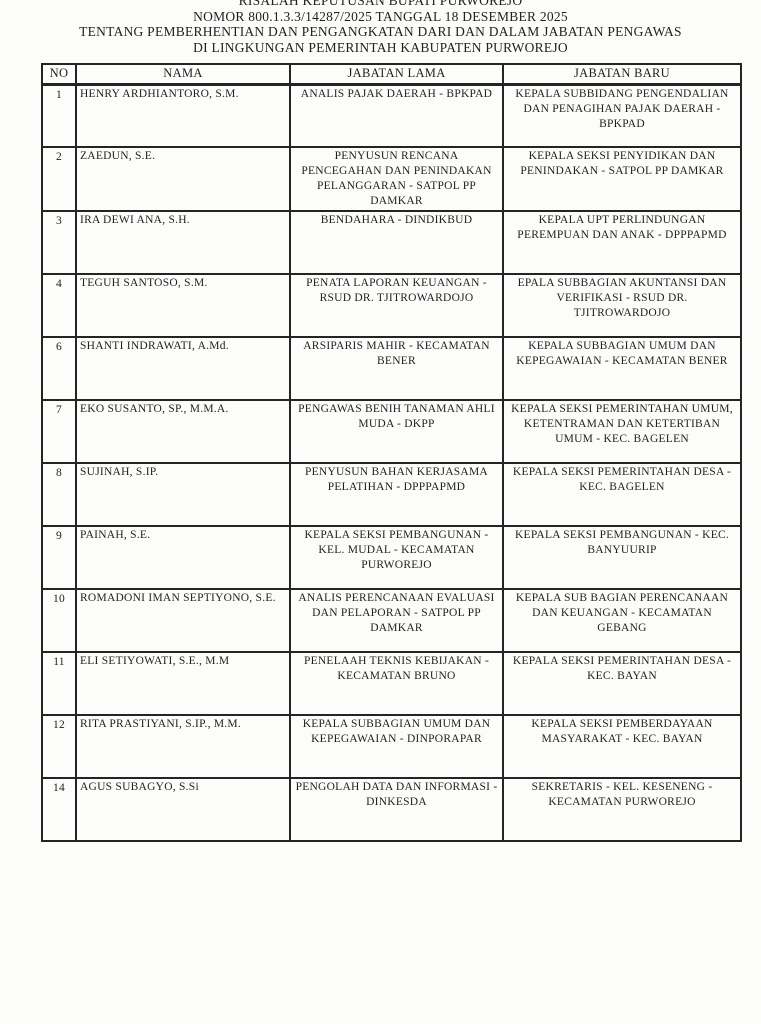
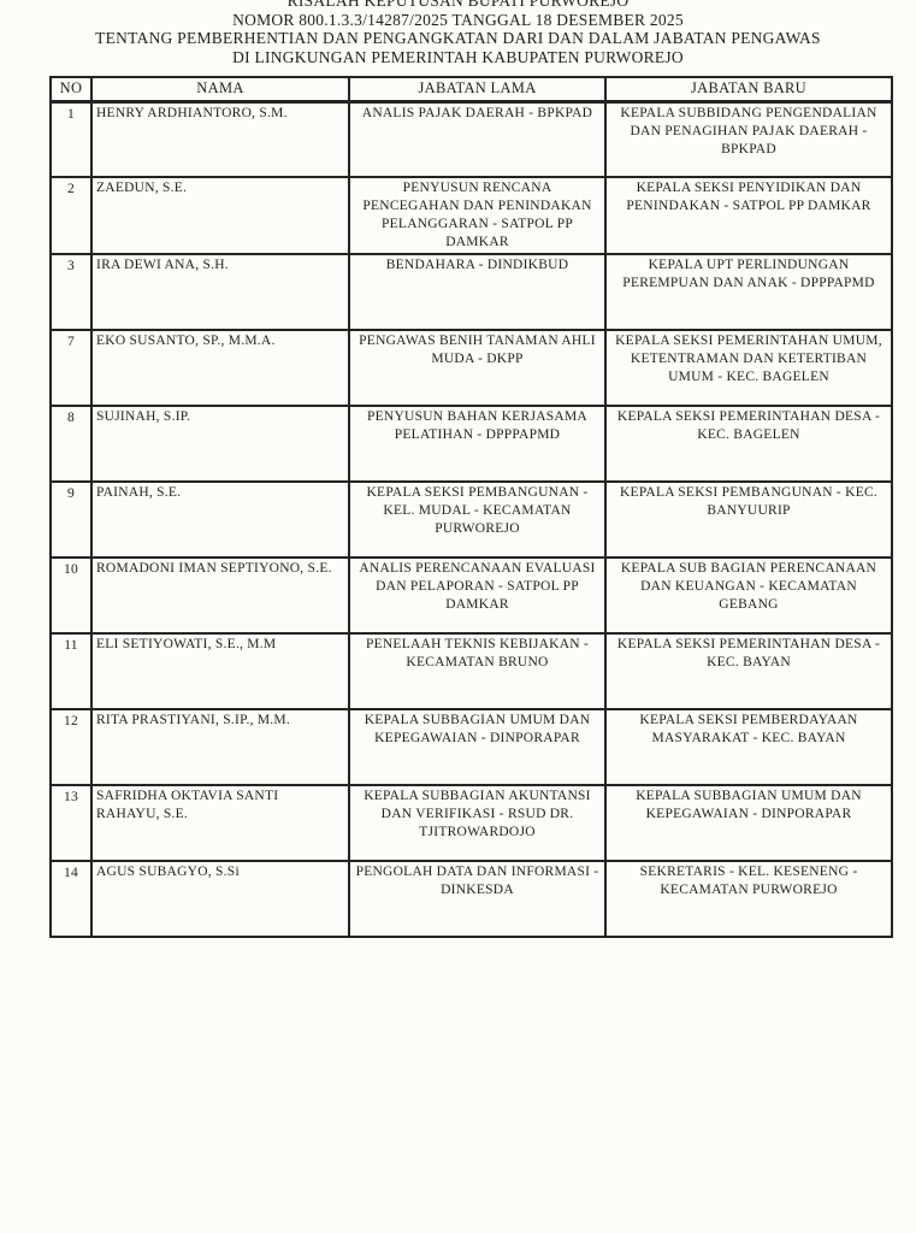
  RISALAH KEPUTUSAN BUPATI PURWOREJO
  NOMOR 800.1.3.3/14287/2025 TANGGAL 18 DESEMBER 2025
  TENTANG PEMBERHENTIAN DAN PENGANGKATAN DARI DAN DALAM JABATAN PENGAWAS
  DI LINGKUNGAN PEMERINTAH KABUPATEN PURWOREJO
  NO	NAMA	JABATAN LAMA	JABATAN BARU
  1	HENRY ARDHIANTORO, S.M.	ANALIS PAJAK DAERAH - BPKPAD	KEPALA SUBBIDANG PENGENDALIAN DAN PENAGIHAN PAJAK DAERAH - BPKPAD
  2	ZAEDUN, S.E.	PENYUSUN RENCANA PENCEGAHAN DAN PENINDAKAN PELANGGARAN - SATPOL PP DAMKAR	KEPALA SEKSI PENYIDIKAN DAN PENINDAKAN - SATPOL PP DAMKAR
  3	IRA DEWI ANA, S.H.	BENDAHARA - DINDIKBUD	KEPALA UPT PERLINDUNGAN PEREMPUAN DAN ANAK - DPPPAPMD
- 4	TEGUH SANTOSO, S.M.	PENATA LAPORAN KEUANGAN - RSUD DR. TJITROWARDOJO	EPALA SUBBAGIAN AKUNTANSI DAN VERIFIKASI - RSUD DR. TJITROWARDOJO
- 6	SHANTI INDRAWATI, A.Md.	ARSIPARIS MAHIR - KECAMATAN BENER	KEPALA SUBBAGIAN UMUM DAN KEPEGAWAIAN - KECAMATAN BENER
  7	EKO SUSANTO, SP., M.M.A.	PENGAWAS BENIH TANAMAN AHLI MUDA - DKPP	KEPALA SEKSI PEMERINTAHAN UMUM, KETENTRAMAN DAN KETERTIBAN UMUM - KEC. BAGELEN
  8	SUJINAH, S.IP.	PENYUSUN BAHAN KERJASAMA PELATIHAN - DPPPAPMD	KEPALA SEKSI PEMERINTAHAN DESA - KEC. BAGELEN
  9	PAINAH, S.E.	KEPALA SEKSI PEMBANGUNAN - KEL. MUDAL - KECAMATAN PURWOREJO	KEPALA SEKSI PEMBANGUNAN - KEC. BANYUURIP
  10	ROMADONI IMAN SEPTIYONO, S.E.	ANALIS PERENCANAAN EVALUASI DAN PELAPORAN - SATPOL PP DAMKAR	KEPALA SUB BAGIAN PERENCANAAN DAN KEUANGAN - KECAMATAN GEBANG
  11	ELI SETIYOWATI, S.E., M.M	PENELAAH TEKNIS KEBIJAKAN - KECAMATAN BRUNO	KEPALA SEKSI PEMERINTAHAN DESA - KEC. BAYAN
  12	RITA PRASTIYANI, S.IP., M.M.	KEPALA SUBBAGIAN UMUM DAN KEPEGAWAIAN - DINPORAPAR	KEPALA SEKSI PEMBERDAYAAN MASYARAKAT - KEC. BAYAN
+ 13	SAFRIDHA OKTAVIA SANTI RAHAYU, S.E.	KEPALA SUBBAGIAN AKUNTANSI DAN VERIFIKASI - RSUD DR. TJITROWARDOJO	KEPALA SUBBAGIAN UMUM DAN KEPEGAWAIAN - DINPORAPAR
  14	AGUS SUBAGYO, S.Si	PENGOLAH DATA DAN INFORMASI - DINKESDA	SEKRETARIS - KEL. KESENENG - KECAMATAN PURWOREJO
